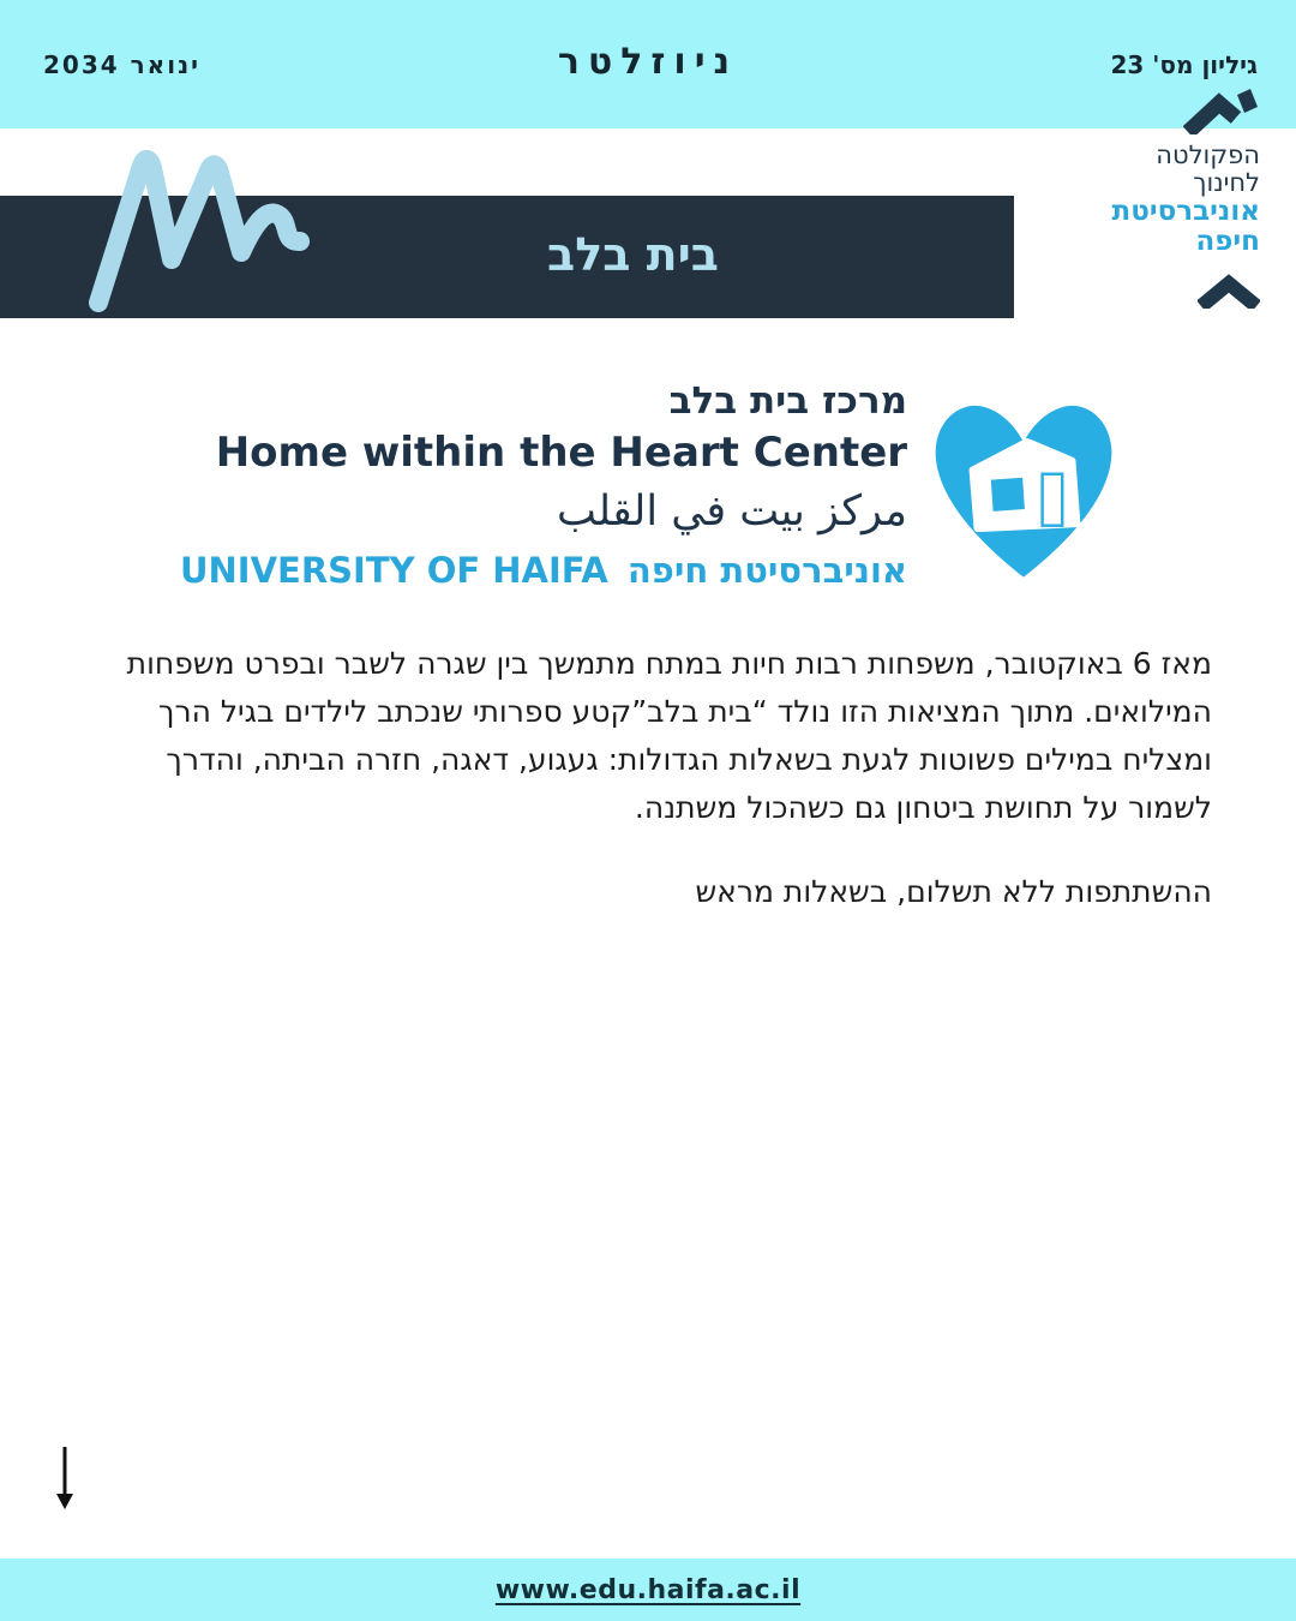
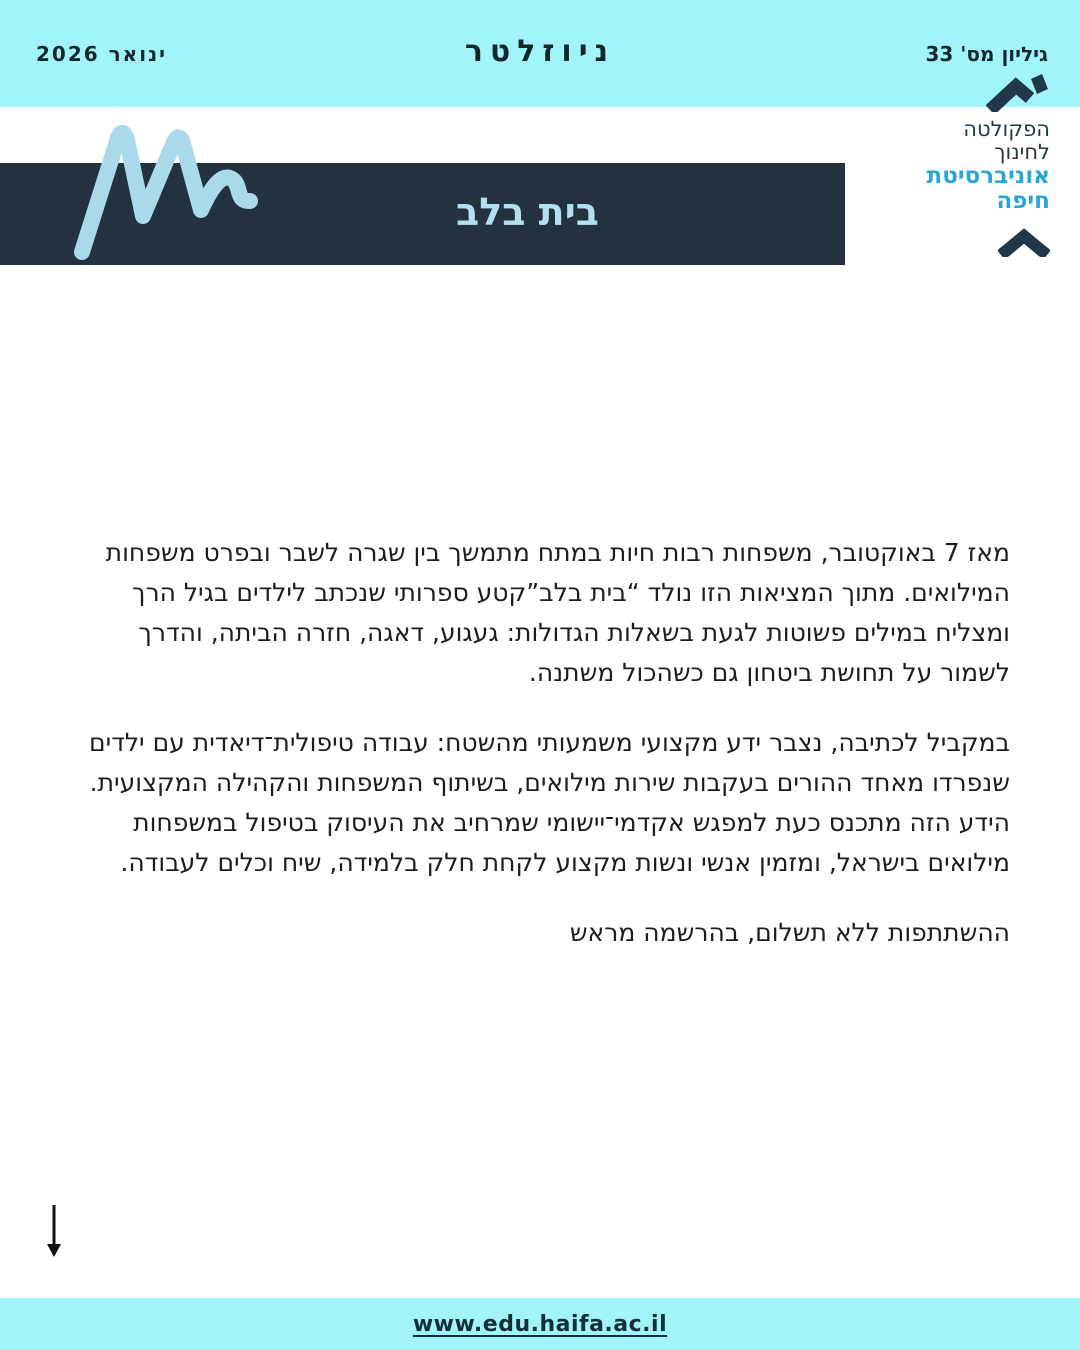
- ינואר 2034
+ ינואר 2026
  ניוזלטר
- גיליון מס' 23
+ גיליון מס' 33
  הפקולטה
  לחינוך
  אוניברסיטת
  חיפה
  בית בלב
- מרכז בית בלב
- Home within the Heart Center
- مركز بيت في القلب
- אוניברסיטת חיפה UNIVERSITY OF HAIFA
- מאז 6 באוקטובר, משפחות רבות חיות במתח מתמשך בין שגרה לשבר ובפרט משפחות המילואים. מתוך המציאות הזו נולד “בית בלב”קטע ספרותי שנכתב לילדים בגיל הרך ומצליח במילים פשוטות לגעת בשאלות הגדולות: געגוע, דאגה, חזרה הביתה, והדרך לשמור על תחושת ביטחון גם כשהכול משתנה.
+ מאז 7 באוקטובר, משפחות רבות חיות במתח מתמשך בין שגרה לשבר ובפרט משפחות המילואים. מתוך המציאות הזו נולד “בית בלב”קטע ספרותי שנכתב לילדים בגיל הרך ומצליח במילים פשוטות לגעת בשאלות הגדולות: געגוע, דאגה, חזרה הביתה, והדרך לשמור על תחושת ביטחון גם כשהכול משתנה.
+ במקביל לכתיבה, נצבר ידע מקצועי משמעותי מהשטח: עבודה טיפולית־דיאדית עם ילדים שנפרדו מאחד ההורים בעקבות שירות מילואים, בשיתוף המשפחות והקהילה המקצועית. הידע הזה מתכנס כעת למפגש אקדמי־יישומי שמרחיב את העיסוק בטיפול במשפחות מילואים בישראל, ומזמין אנשי ונשות מקצוע לקחת חלק בלמידה, שיח וכלים לעבודה.
- ההשתתפות ללא תשלום, בשאלות מראש
+ ההשתתפות ללא תשלום, בהרשמה מראש
  www.edu.haifa.ac.il
